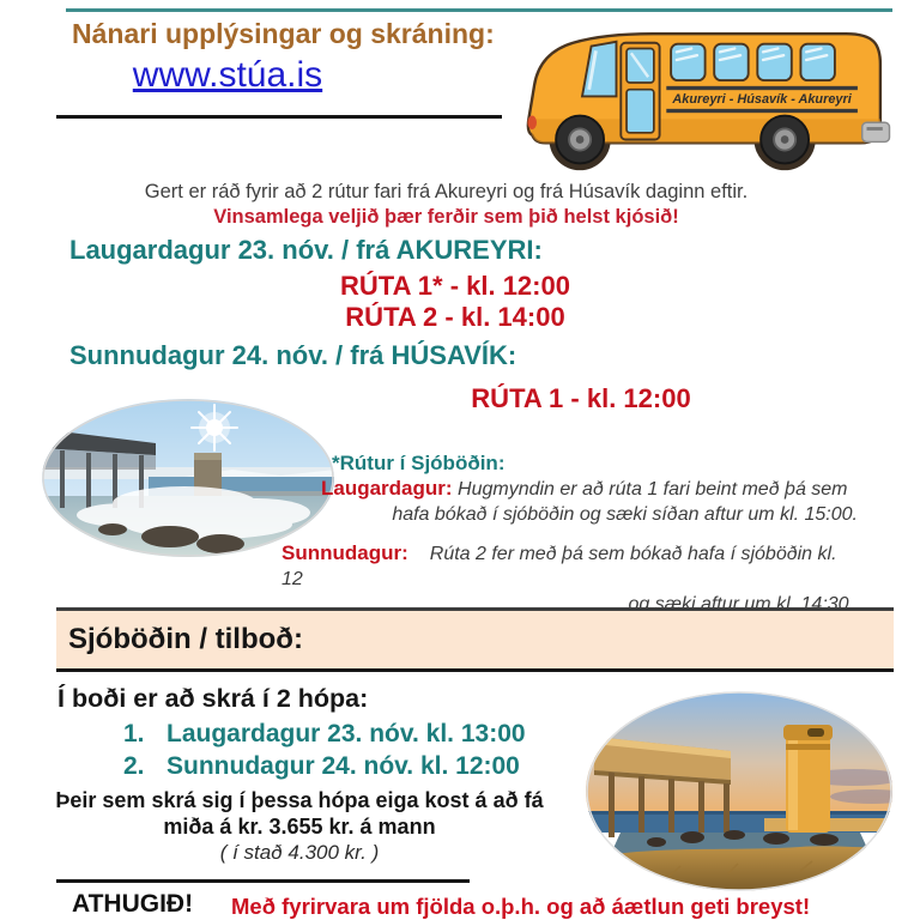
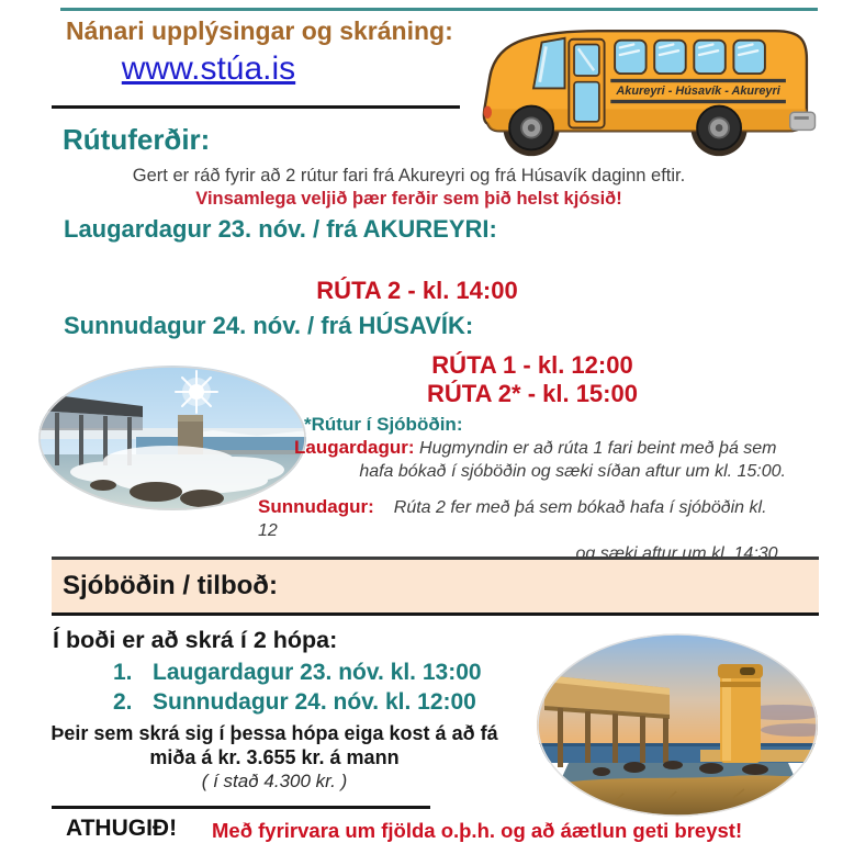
  Nánari upplýsingar og skráning:
  www.stúa.is
  Akureyri - Húsavík - Akureyri
+ Rútuferðir:
  Gert er ráð fyrir að 2 rútur fari frá Akureyri og frá Húsavík daginn eftir.
  Vinsamlega veljið þær ferðir sem þið helst kjósið!
  Laugardagur 23. nóv. / frá AKUREYRI:
- RÚTA 1* - kl. 12:00
  RÚTA 2 - kl. 14:00
  Sunnudagur 24. nóv. / frá HÚSAVÍK:
  RÚTA 1 - kl. 12:00
+ RÚTA 2* - kl. 15:00
  *Rútur í Sjóböðin:
  Laugardagur: Hugmyndin er að rúta 1 fari beint með þá sem
  hafa bókað í sjóböðin og sæki síðan aftur um kl. 15:00.
  Sunnudagur: Rúta 2 fer með þá sem bókað hafa í sjóböðin kl. 12
  og sæki aftur um kl. 14:30.
  Sjóböðin / tilboð:
  Í boði er að skrá í 2 hópa:
  1. Laugardagur 23. nóv. kl. 13:00
  2. Sunnudagur 24. nóv. kl. 12:00
  Þeir sem skrá sig í þessa hópa eiga kost á að fá
  miða á kr. 3.655 kr. á mann
  ( í stað 4.300 kr. )
  ATHUGIÐ!
  Með fyrirvara um fjölda o.þ.h. og að áætlun geti breyst!
